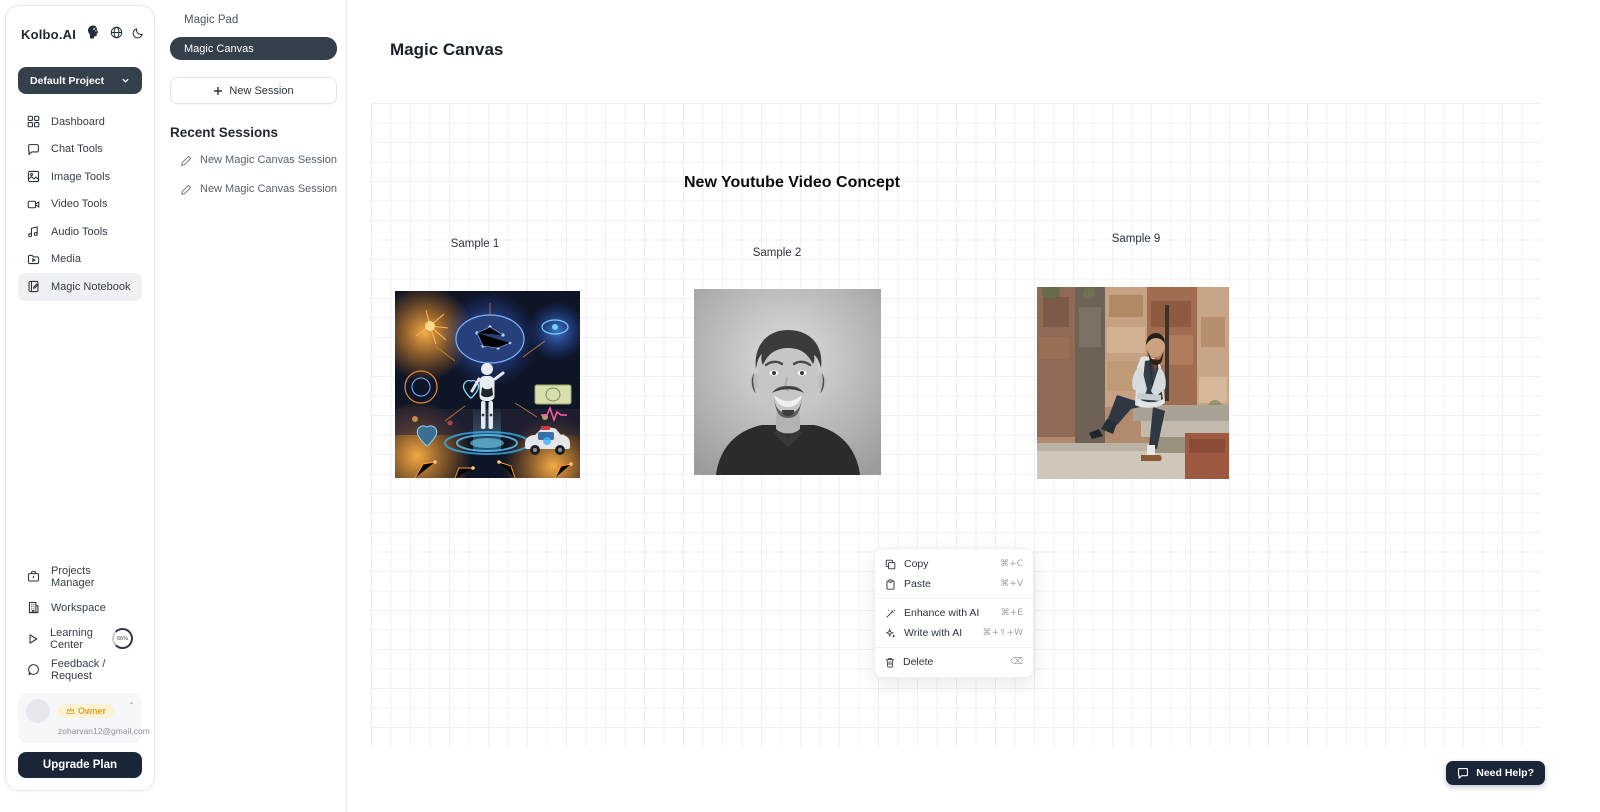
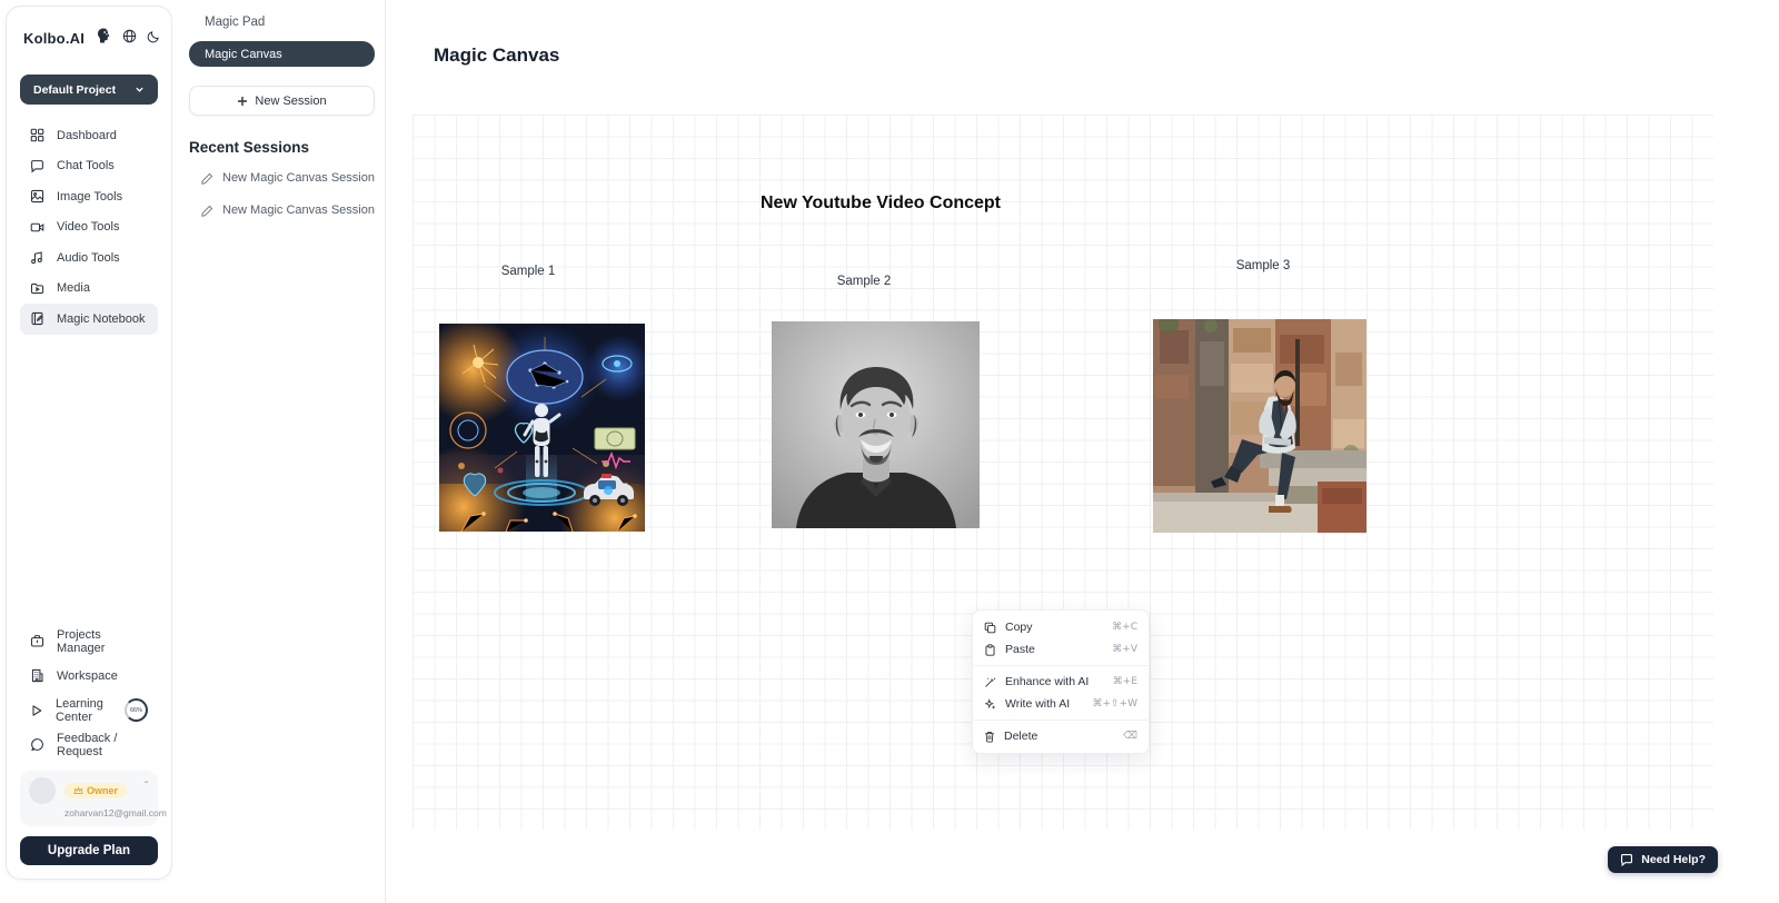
  Kolbo.AI
  Default Project
  Dashboard
  Chat Tools
  Image Tools
  Video Tools
  Audio Tools
  Media
  Magic Notebook
  Projects Manager
  Workspace
  Learning Center
  Feedback / Request
  Owner
  zoharvan12@gmail.com
  ⌃
  Upgrade Plan
  Magic Pad
  Magic Canvas
  New Session
  Recent Sessions
  New Magic Canvas Session
  New Magic Canvas Session
  Magic Canvas
  New Youtube Video Concept
  Sample 1
  Sample 2
- Sample 9
+ Sample 3
  Copy
  ⌘+C
  Paste
  ⌘+V
  Enhance with AI
  ⌘+E
  Write with AI
  ⌘+⇧+W
  Delete
  ⌫
  Need Help?
